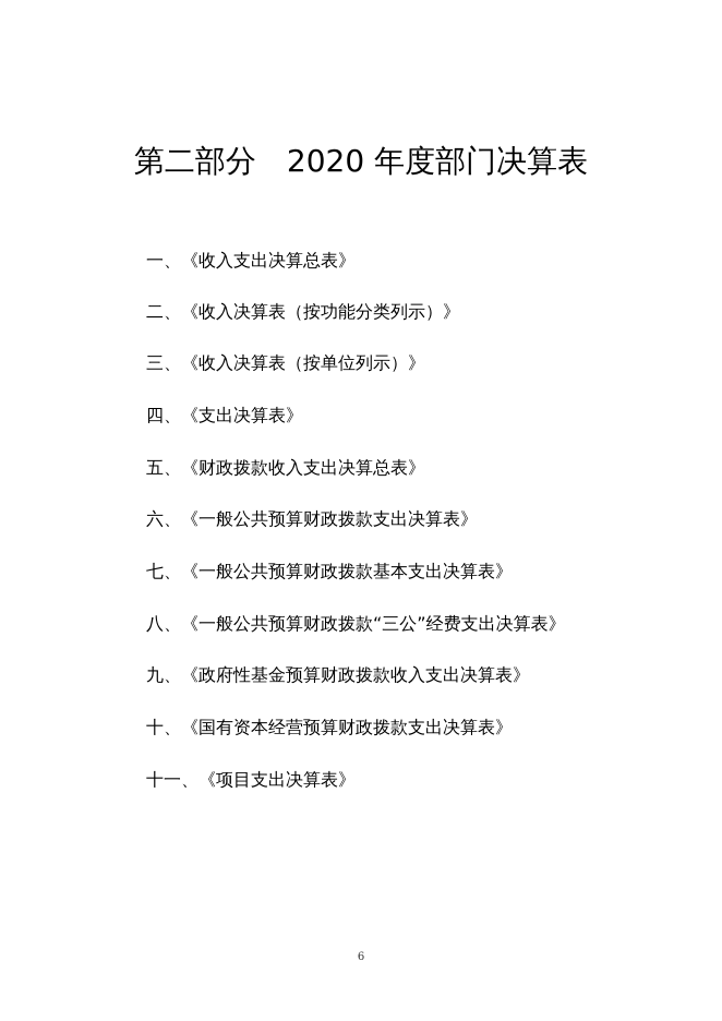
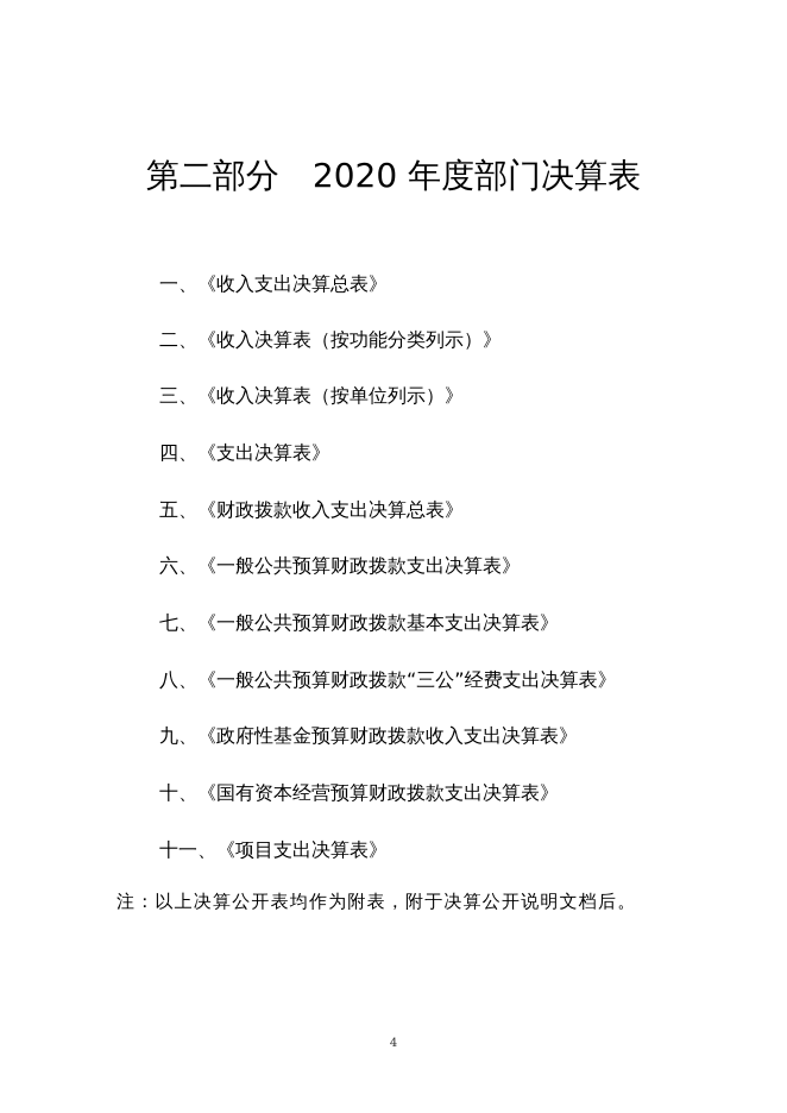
  第二部分 2020 年度部门决算表
  一、《收入支出决算总表》
  二、《收入决算表（按功能分类列示）》
  三、《收入决算表（按单位列示）》
  四、《支出决算表》
  五、《财政拨款收入支出决算总表》
  六、《一般公共预算财政拨款支出决算表》
  七、《一般公共预算财政拨款基本支出决算表》
  八、《一般公共预算财政拨款“三公”经费支出决算表》
  九、《政府性基金预算财政拨款收入支出决算表》
  十、《国有资本经营预算财政拨款支出决算表》
  十一、《项目支出决算表》
+ 注：以上决算公开表均作为附表，附于决算公开说明文档后。
- 6
+ 4
